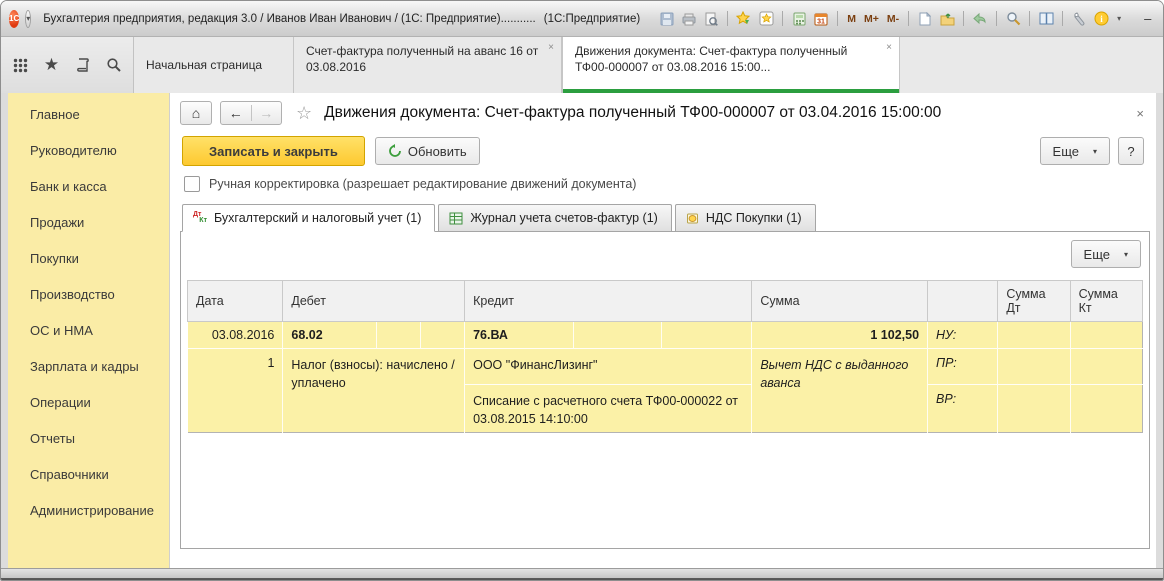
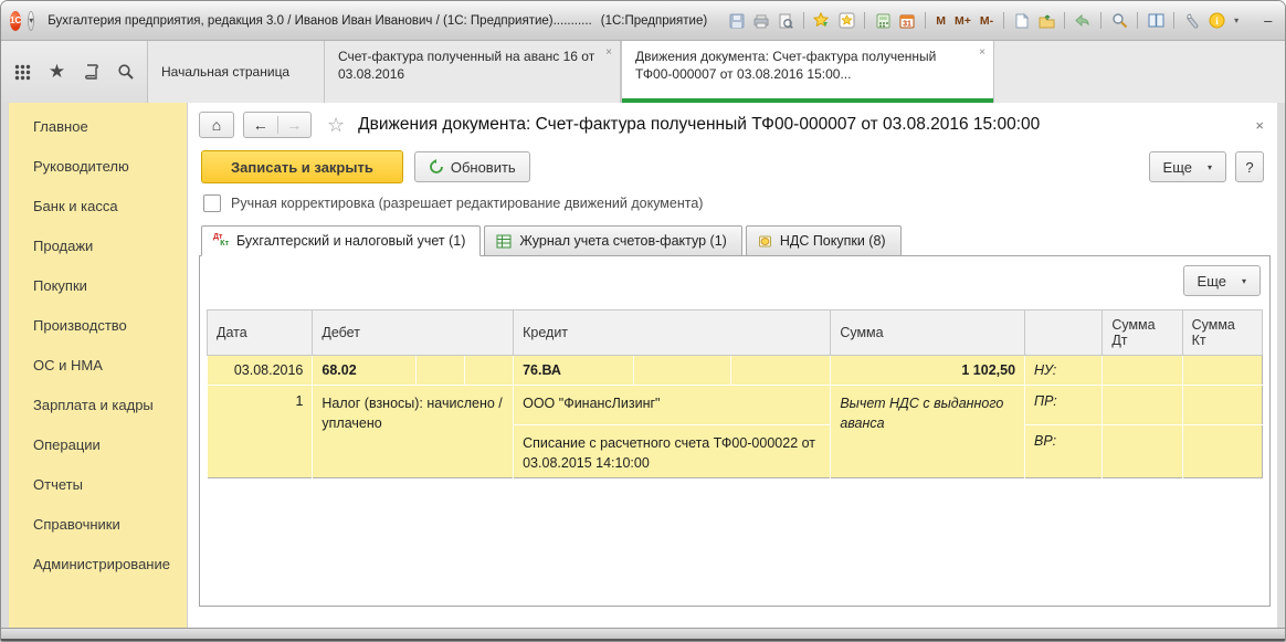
  1С
  ▾
  Бухгалтерия предприятия, редакция 3.0 / Иванов Иван Иванович / (1С: Предприятие)...........
  (1С:Предприятие)
  M
  M+
  M-
  i
  ▾
  –
  ★
  Начальная страница
  Счет-фактура полученный на аванс 16 от 03.08.2016
  ×
  Движения документа: Счет-фактура полученный ТФ00-000007 от 03.08.2016 15:00...
  ×
  Главное
  Руководителю
  Банк и касса
  Продажи
  Покупки
  Производство
  ОС и НМА
  Зарплата и кадры
  Операции
  Отчеты
  Справочники
  Администрирование
  ⌂
  ←
  →
  ☆
- Движения документа: Счет-фактура полученный ТФ00-000007 от 03.04.2016 15:00:00
+ Движения документа: Счет-фактура полученный ТФ00-000007 от 03.08.2016 15:00:00
  ×
  Записать и закрыть
  Обновить
  Еще
  ▾
  ?
  Ручная корректировка (разрешает редактирование движений документа)
  Бухгалтерский и налоговый учет (1)
  Журнал учета счетов-фактур (1)
- НДС Покупки (1)
+ НДС Покупки (8)
  Еще
  ▾
  Дата	Дебет	Кредит	Сумма		Сумма Дт	Сумма Кт
  03.08.2016	68.02			76.ВА			1 102,50	НУ:
  1	Налог (взносы): начислено / уплачено	ООО "ФинансЛизинг"	Вычет НДС с выданного аванса	ПР:
  Списание с расчетного счета ТФ00-000022 от 03.08.2015 14:10:00	ВР:
